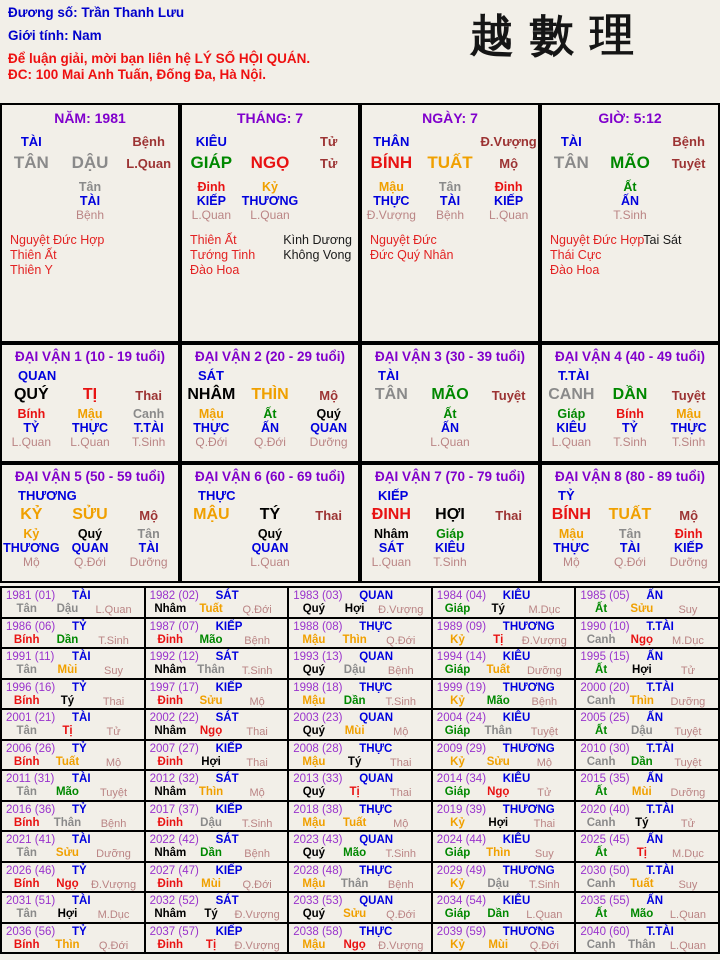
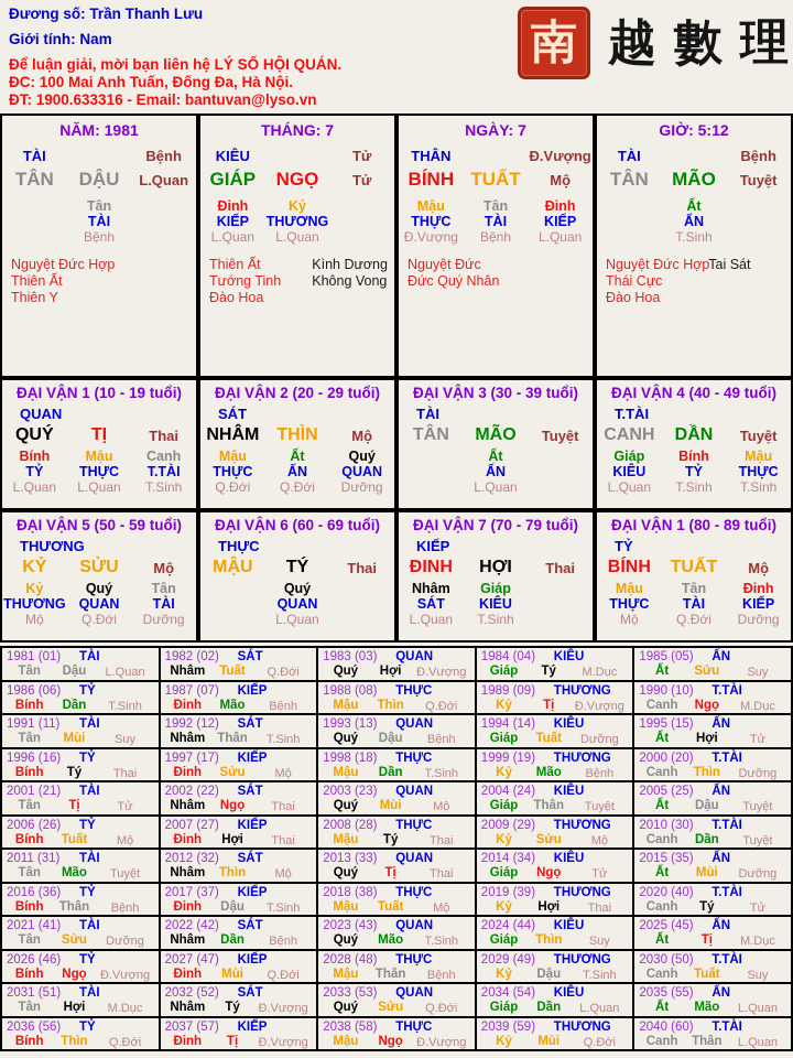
  Đương số: Trần Thanh Lưu
  Giới tính: Nam
  Để luận giải, mời bạn liên hệ LÝ SỐ HỘI QUÁN.
  ĐC: 100 Mai Anh Tuấn, Đống Đa, Hà Nội.
+ ĐT: 1900.633316 - Email: bantuvan@lyso.vn
+ 南
  越
  數
  理
  NĂM: 1981
  TÀI
  Bệnh
  TÂN
  DẬU
  L.Quan
  Tân
  TÀI
  Bệnh
  Nguyệt Đức Hợp
  Thiên Ất
  Thiên Y
  THÁNG: 7
  KIÊU
  Tử
  GIÁP
  NGỌ
  Tử
  Đinh
  Kỷ
  KIẾP
  THƯƠNG
  L.Quan
  L.Quan
  Thiên Ất
  Tướng Tinh
  Đào Hoa
  Kình Dương
  Không Vong
  NGÀY: 7
  THÂN
  Đ.Vượng
  BÍNH
  TUẤT
  Mộ
  Mậu
  Tân
  Đinh
  THỰC
  TÀI
  KIẾP
  Đ.Vượng
  Bệnh
  L.Quan
  Nguyệt Đức
  Đức Quý Nhân
  GIỜ: 5:12
  TÀI
  Bệnh
  TÂN
  MÃO
  Tuyệt
  Ất
  ẤN
  T.Sinh
  Nguyệt Đức Hợp
  Thái Cực
  Đào Hoa
  Tai Sát
  ĐẠI VẬN 1 (10 - 19 tuổi)
  QUAN
  QUÝ
  TỊ
  Thai
  Bính
  Mậu
  Canh
  TỶ
  THỰC
  T.TÀI
  L.Quan
  L.Quan
  T.Sinh
  ĐẠI VẬN 2 (20 - 29 tuổi)
  SÁT
  NHÂM
  THÌN
  Mộ
  Mậu
  Ất
  Quý
  THỰC
  ẤN
  QUAN
  Q.Đới
  Q.Đới
  Dưỡng
  ĐẠI VẬN 3 (30 - 39 tuổi)
  TÀI
  TÂN
  MÃO
  Tuyệt
  Ất
  ẤN
  L.Quan
  ĐẠI VẬN 4 (40 - 49 tuổi)
  T.TÀI
  CANH
  DẦN
  Tuyệt
  Giáp
  Bính
  Mậu
  KIÊU
  TỶ
  THỰC
  L.Quan
  T.Sinh
  T.Sinh
  ĐẠI VẬN 5 (50 - 59 tuổi)
  THƯƠNG
  KỶ
  SỬU
  Mộ
  Kỷ
  Quý
  Tân
  THƯƠNG
  QUAN
  TÀI
  Mộ
  Q.Đới
  Dưỡng
  ĐẠI VẬN 6 (60 - 69 tuổi)
  THỰC
  MẬU
  TÝ
  Thai
  Quý
  QUAN
  L.Quan
  ĐẠI VẬN 7 (70 - 79 tuổi)
  KIẾP
  ĐINH
  HỢI
  Thai
  Nhâm
  Giáp
  SÁT
  KIÊU
  L.Quan
  T.Sinh
- ĐẠI VẬN 8 (80 - 89 tuổi)
+ ĐẠI VẬN 1 (80 - 89 tuổi)
  TỶ
  BÍNH
  TUẤT
  Mộ
  Mậu
  Tân
  Đinh
  THỰC
  TÀI
  KIẾP
  Mộ
  Q.Đới
  Dưỡng
  1981 (01)
  TÀI
  Tân
  Dậu
  L.Quan
  1982 (02)
  SÁT
  Nhâm
  Tuất
  Q.Đới
  1983 (03)
  QUAN
  Quý
  Hợi
  Đ.Vượng
  1984 (04)
  KIÊU
  Giáp
  Tý
  M.Dục
  1985 (05)
  ẤN
  Ất
  Sửu
  Suy
  1986 (06)
  TỶ
  Bính
  Dần
  T.Sinh
  1987 (07)
  KIẾP
  Đinh
  Mão
  Bệnh
  1988 (08)
  THỰC
  Mậu
  Thìn
  Q.Đới
  1989 (09)
  THƯƠNG
  Kỷ
  Tị
  Đ.Vượng
  1990 (10)
  T.TÀI
  Canh
  Ngọ
  M.Dục
  1991 (11)
  TÀI
  Tân
  Mùi
  Suy
  1992 (12)
  SÁT
  Nhâm
  Thân
  T.Sinh
  1993 (13)
  QUAN
  Quý
  Dậu
  Bệnh
  1994 (14)
  KIÊU
  Giáp
  Tuất
  Dưỡng
  1995 (15)
  ẤN
  Ất
  Hợi
  Tử
  1996 (16)
  TỶ
  Bính
  Tý
  Thai
  1997 (17)
  KIẾP
  Đinh
  Sửu
  Mộ
  1998 (18)
  THỰC
  Mậu
  Dần
  T.Sinh
  1999 (19)
  THƯƠNG
  Kỷ
  Mão
  Bệnh
  2000 (20)
  T.TÀI
  Canh
  Thìn
  Dưỡng
  2001 (21)
  TÀI
  Tân
  Tị
  Tử
  2002 (22)
  SÁT
  Nhâm
  Ngọ
  Thai
  2003 (23)
  QUAN
  Quý
  Mùi
  Mộ
  2004 (24)
  KIÊU
  Giáp
  Thân
  Tuyệt
  2005 (25)
  ẤN
  Ất
  Dậu
  Tuyệt
  2006 (26)
  TỶ
  Bính
  Tuất
  Mộ
  2007 (27)
  KIẾP
  Đinh
  Hợi
  Thai
  2008 (28)
  THỰC
  Mậu
  Tý
  Thai
  2009 (29)
  THƯƠNG
  Kỷ
  Sửu
  Mộ
  2010 (30)
  T.TÀI
  Canh
  Dần
  Tuyệt
  2011 (31)
  TÀI
  Tân
  Mão
  Tuyệt
  2012 (32)
  SÁT
  Nhâm
  Thìn
  Mộ
  2013 (33)
  QUAN
  Quý
  Tị
  Thai
  2014 (34)
  KIÊU
  Giáp
  Ngọ
  Tử
  2015 (35)
  ẤN
  Ất
  Mùi
  Dưỡng
  2016 (36)
  TỶ
  Bính
  Thân
  Bệnh
  2017 (37)
  KIẾP
  Đinh
  Dậu
  T.Sinh
  2018 (38)
  THỰC
  Mậu
  Tuất
  Mộ
  2019 (39)
  THƯƠNG
  Kỷ
  Hợi
  Thai
  2020 (40)
  T.TÀI
  Canh
  Tý
  Tử
  2021 (41)
  TÀI
  Tân
  Sửu
  Dưỡng
  2022 (42)
  SÁT
  Nhâm
  Dần
  Bệnh
  2023 (43)
  QUAN
  Quý
  Mão
  T.Sinh
  2024 (44)
  KIÊU
  Giáp
  Thìn
  Suy
  2025 (45)
  ẤN
  Ất
  Tị
  M.Dục
  2026 (46)
  TỶ
  Bính
  Ngọ
  Đ.Vượng
  2027 (47)
  KIẾP
  Đinh
  Mùi
  Q.Đới
  2028 (48)
  THỰC
  Mậu
  Thân
  Bệnh
  2029 (49)
  THƯƠNG
  Kỷ
  Dậu
  T.Sinh
  2030 (50)
  T.TÀI
  Canh
  Tuất
  Suy
  2031 (51)
  TÀI
  Tân
  Hợi
  M.Dục
  2032 (52)
  SÁT
  Nhâm
  Tý
  Đ.Vượng
  2033 (53)
  QUAN
  Quý
  Sửu
  Q.Đới
  2034 (54)
  KIÊU
  Giáp
  Dần
  L.Quan
  2035 (55)
  ẤN
  Ất
  Mão
  L.Quan
  2036 (56)
  TỶ
  Bính
  Thìn
  Q.Đới
  2037 (57)
  KIẾP
  Đinh
  Tị
  Đ.Vượng
  2038 (58)
  THỰC
  Mậu
  Ngọ
  Đ.Vượng
  2039 (59)
  THƯƠNG
  Kỷ
  Mùi
  Q.Đới
  2040 (60)
  T.TÀI
  Canh
  Thân
  L.Quan
